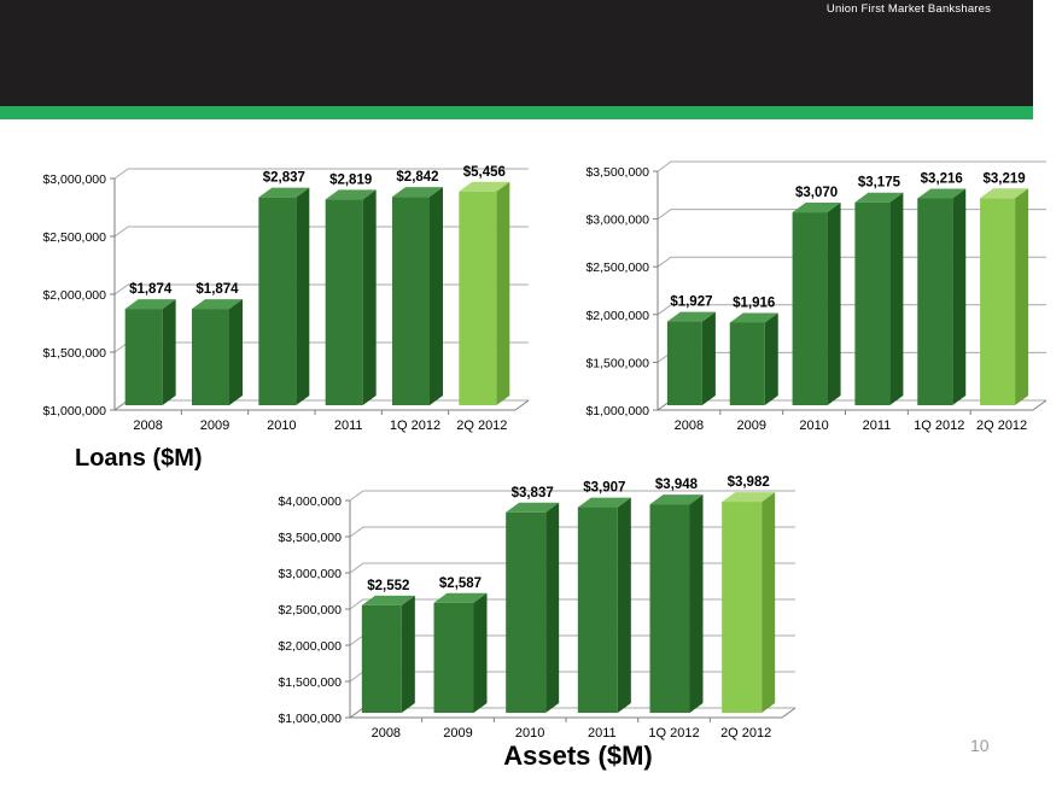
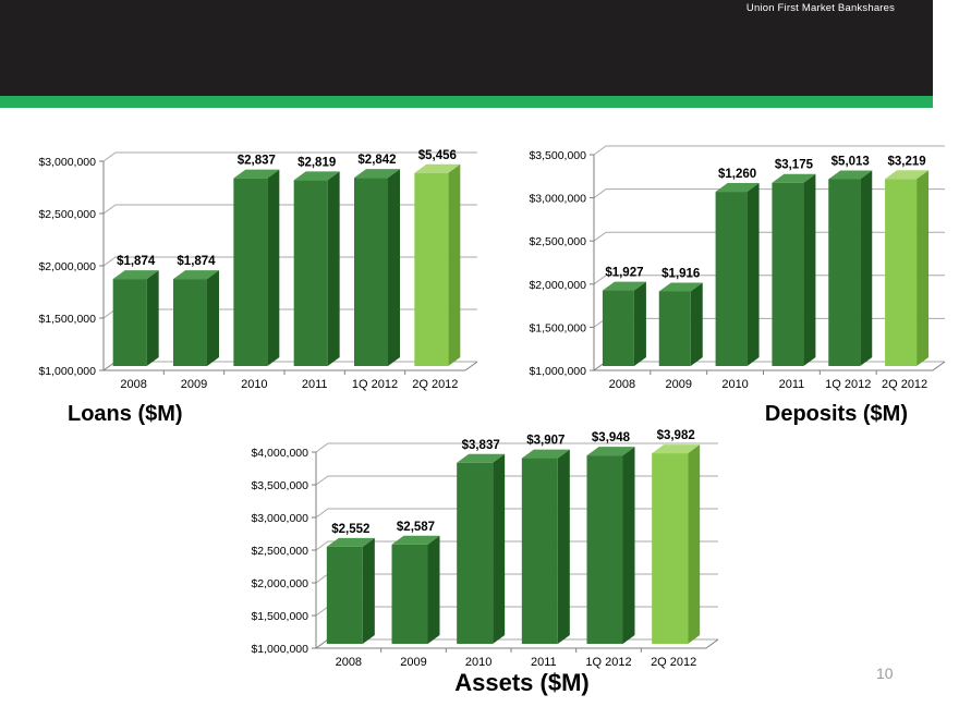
  Union First Market Bankshares
  $1,000,000
  $1,500,000
  $2,000,000
  $2,500,000
  $3,000,000
  $1,874
  2008
  $1,874
  2009
  $2,837
  2010
  $2,819
  2011
  $2,842
  1Q 2012
  $5,456
  2Q 2012
  $1,000,000
  $1,500,000
  $2,000,000
  $2,500,000
  $3,000,000
  $3,500,000
  $1,927
  2008
  $1,916
  2009
- $3,070
+ $1,260
  2010
  $3,175
  2011
- $3,216
+ $5,013
  1Q 2012
  $3,219
  2Q 2012
  $1,000,000
  $1,500,000
  $2,000,000
  $2,500,000
  $3,000,000
  $3,500,000
  $4,000,000
  $2,552
  2008
  $2,587
  2009
  $3,837
  2010
  $3,907
  2011
  $3,948
  1Q 2012
  $3,982
  2Q 2012
  Loans ($M)
+ Deposits ($M)
  Assets ($M)
  10
